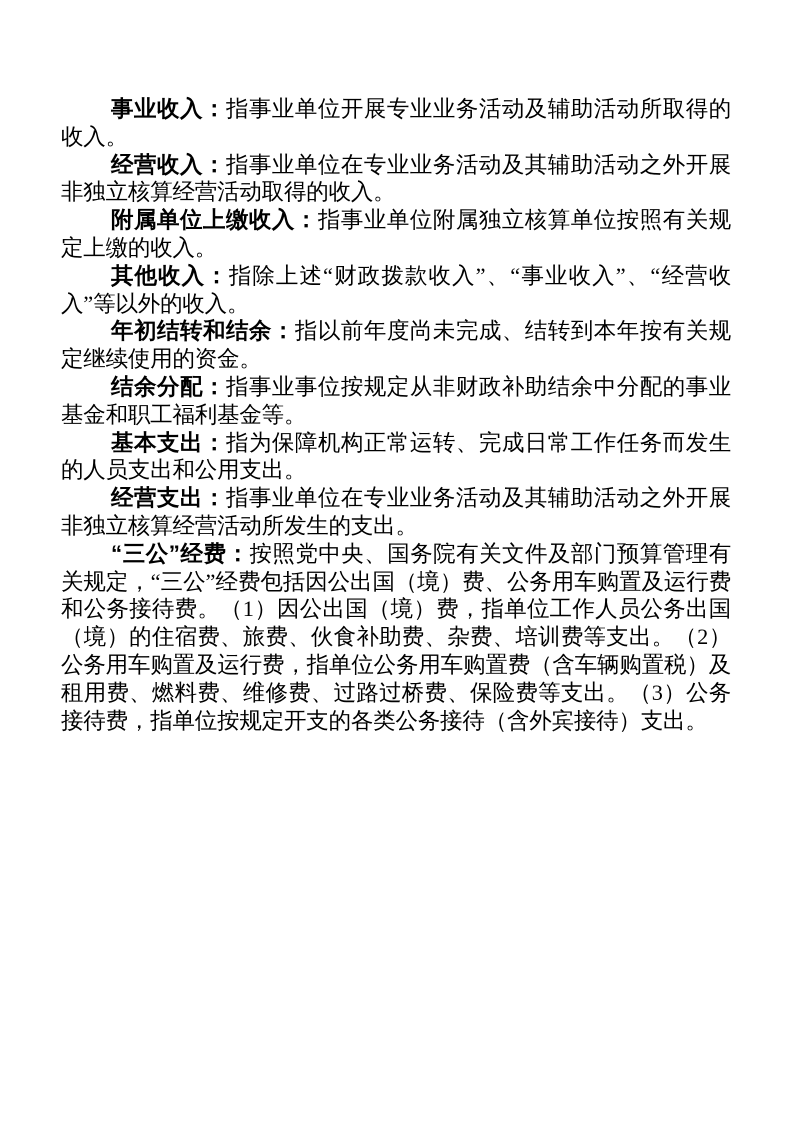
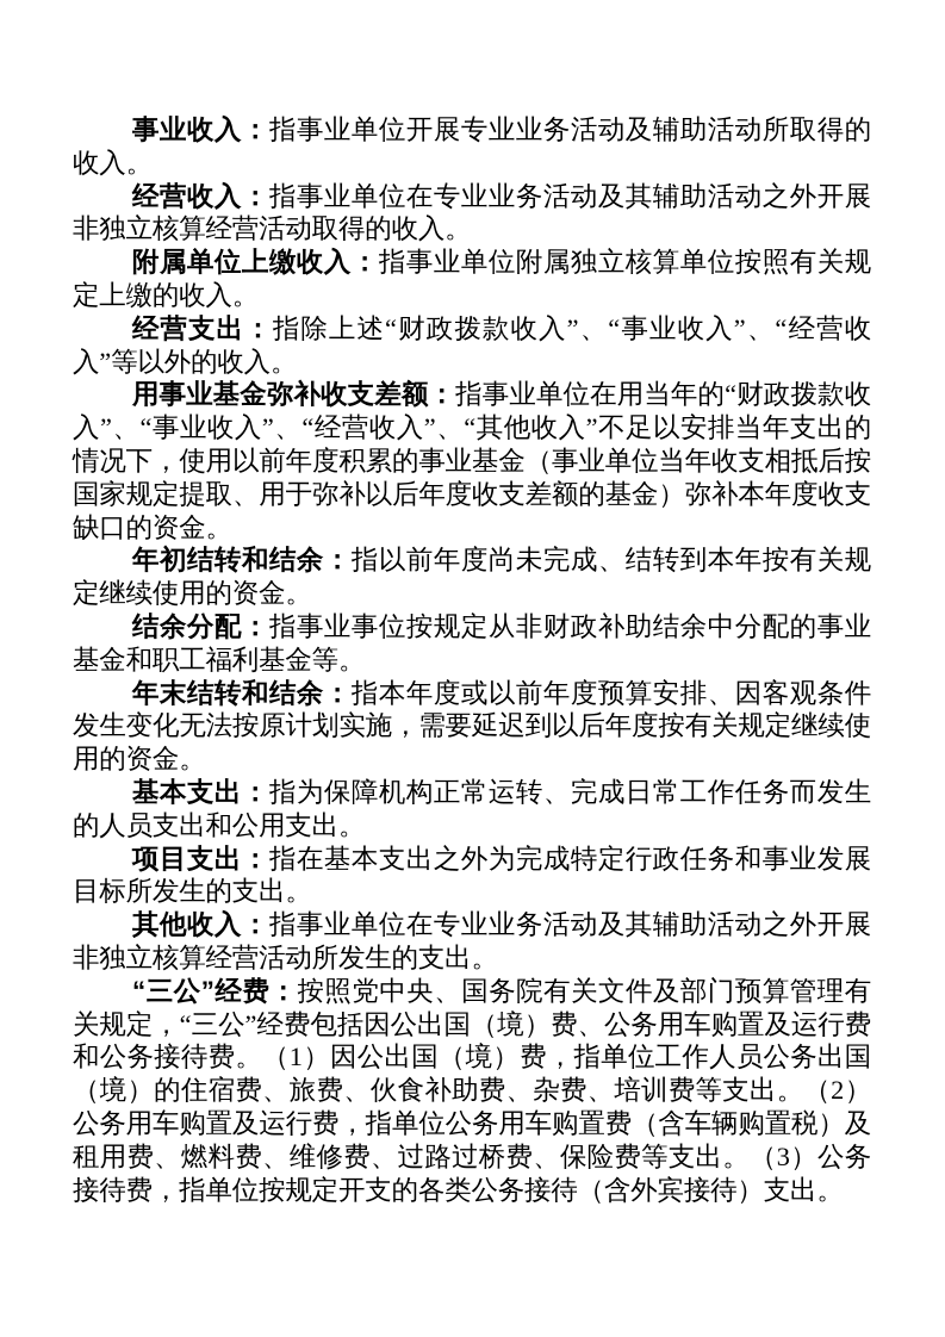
  事业收入：指事业单位开展专业业务活动及辅助活动所取得的收入。
  经营收入：指事业单位在专业业务活动及其辅助活动之外开展非独立核算经营活动取得的收入。
  附属单位上缴收入：指事业单位附属独立核算单位按照有关规定上缴的收入。
- 其他收入：指除上述“财政拨款收入”、“事业收入”、“经营收入”等以外的收入。
+ 经营支出：指除上述“财政拨款收入”、“事业收入”、“经营收入”等以外的收入。
+ 用事业基金弥补收支差额：指事业单位在用当年的“财政拨款收入”、“事业收入”、“经营收入”、“其他收入”不足以安排当年支出的情况下，使用以前年度积累的事业基金（事业单位当年收支相抵后按国家规定提取、用于弥补以后年度收支差额的基金）弥补本年度收支缺口的资金。
  年初结转和结余：指以前年度尚未完成、结转到本年按有关规定继续使用的资金。
  结余分配：指事业事位按规定从非财政补助结余中分配的事业基金和职工福利基金等。
+ 年末结转和结余：指本年度或以前年度预算安排、因客观条件发生变化无法按原计划实施，需要延迟到以后年度按有关规定继续使用的资金。
  基本支出：指为保障机构正常运转、完成日常工作任务而发生的人员支出和公用支出。
+ 项目支出：指在基本支出之外为完成特定行政任务和事业发展目标所发生的支出。
- 经营支出：指事业单位在专业业务活动及其辅助活动之外开展非独立核算经营活动所发生的支出。
+ 其他收入：指事业单位在专业业务活动及其辅助活动之外开展非独立核算经营活动所发生的支出。
  “三公”经费：按照党中央、国务院有关文件及部门预算管理有关规定，“三公”经费包括因公出国（境）费、公务用车购置及运行费和公务接待费。（1）因公出国（境）费，指单位工作人员公务出国（境）的住宿费、旅费、伙食补助费、杂费、培训费等支出。（2）公务用车购置及运行费，指单位公务用车购置费（含车辆购置税）及租用费、燃料费、维修费、过路过桥费、保险费等支出。（3）公务接待费，指单位按规定开支的各类公务接待（含外宾接待）支出。
